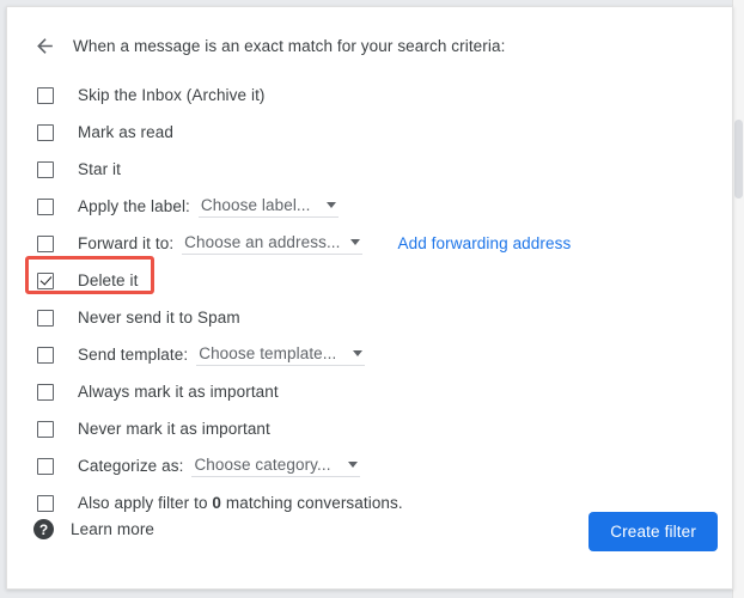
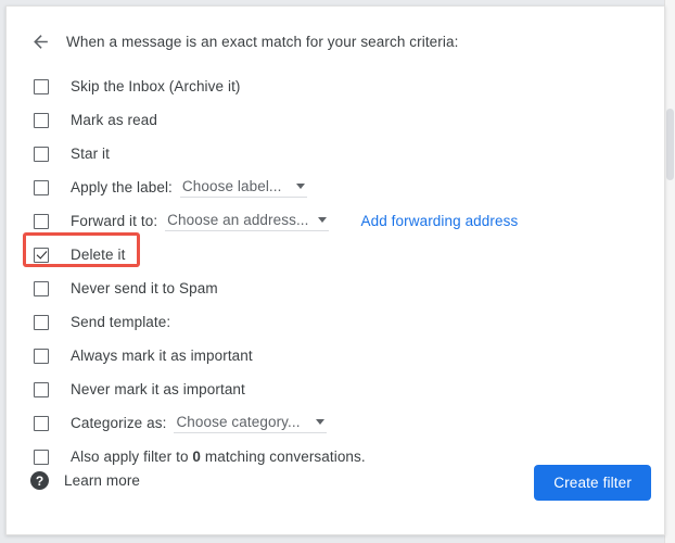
  When a message is an exact match for your search criteria:
  Skip the Inbox (Archive it)
  Mark as read
  Star it
  Apply the label:
  Choose label...
  Forward it to:
  Choose an address...
  Add forwarding address
  Delete it
  Never send it to Spam
  Send template:
- Choose template...
  Always mark it as important
  Never mark it as important
  Categorize as:
  Choose category...
  Also apply filter to 0 matching conversations.
  ?
  Learn more
  Create filter
